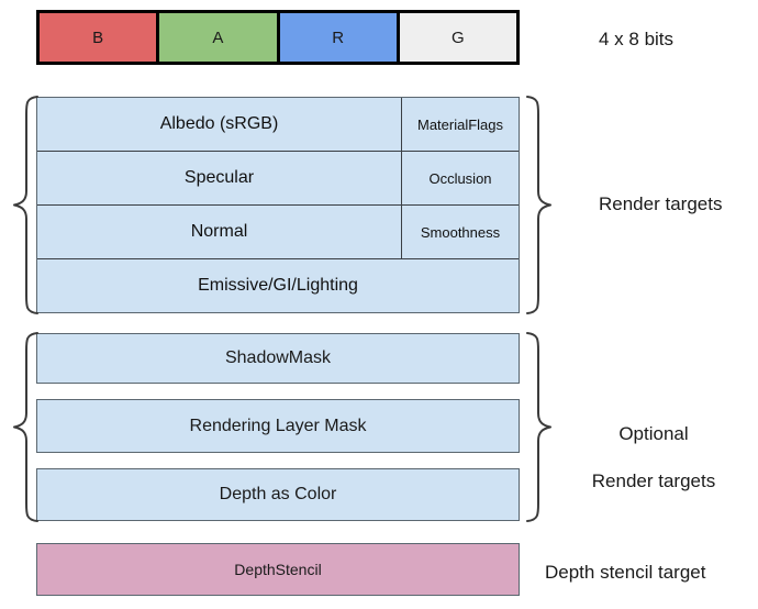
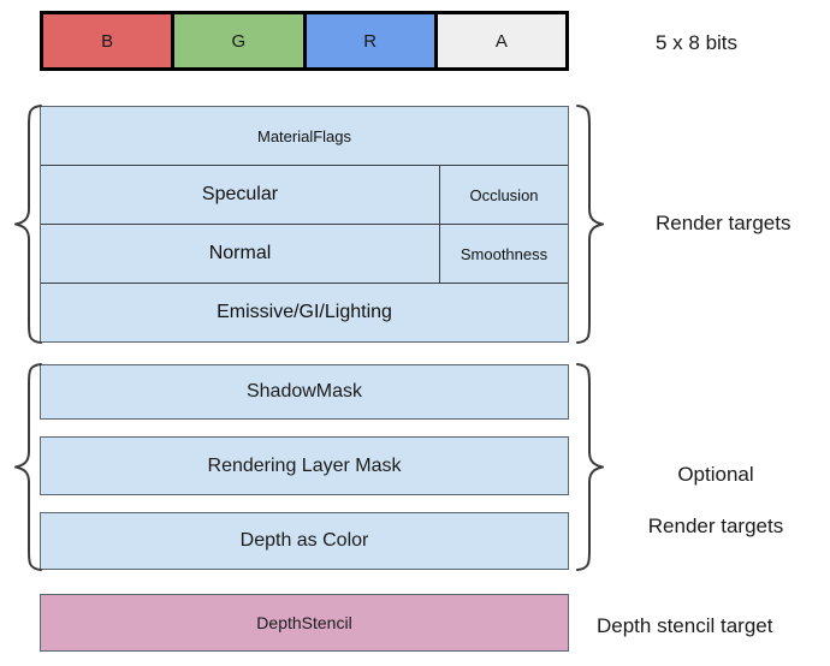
  B
- A
+ G
  R
- G
+ A
- 4 x 8 bits
+ 5 x 8 bits
- Albedo (sRGB)
  MaterialFlags
  Specular
  Occlusion
  Normal
  Smoothness
  Emissive/GI/Lighting
  Render targets
  ShadowMask
  Rendering Layer Mask
  Depth as Color
  Optional
  Render targets
  DepthStencil
  Depth stencil target
